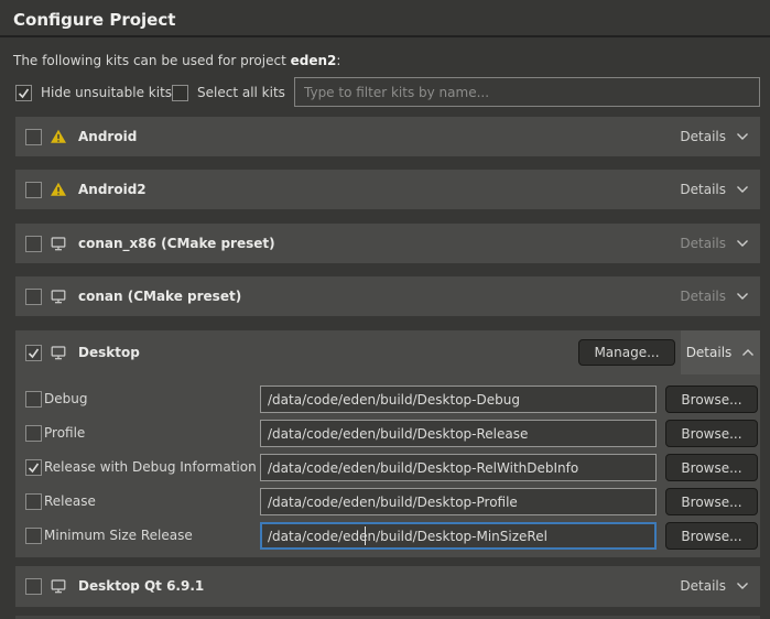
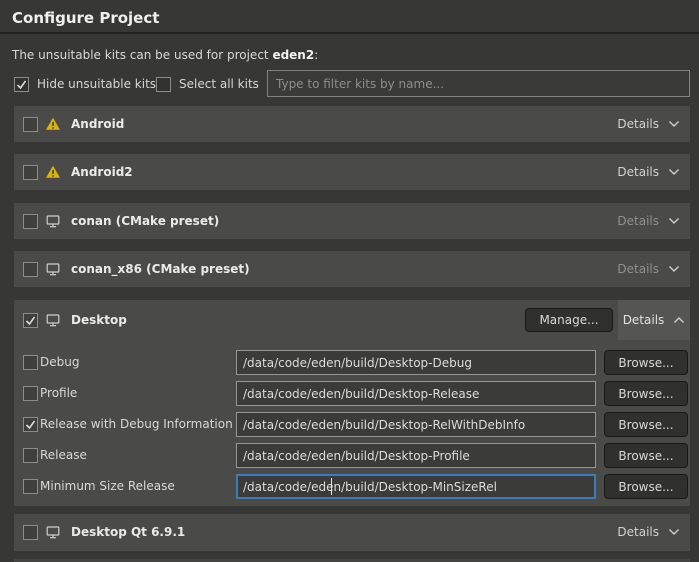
  Configure Project
- The following kits can be used for project eden2:
+ The unsuitable kits can be used for project eden2:
  Hide unsuitable kits
  Select all kits
  Type to filter kits by name...
  Android
  Details
  Android2
  Details
- conan_x86 (CMake preset)
+ conan (CMake preset)
  Details
- conan (CMake preset)
+ conan_x86 (CMake preset)
  Details
  Desktop
  Details
  Manage...
  Debug
  /data/code/eden/build/Desktop-Debug
  Browse...
  Profile
  /data/code/eden/build/Desktop-Release
  Browse...
  Release with Debug Information
  /data/code/eden/build/Desktop-RelWithDebInfo
  Browse...
  Release
  /data/code/eden/build/Desktop-Profile
  Browse...
  Minimum Size Release
  /data/code/eden/build/Desktop-MinSizeRel
  Browse...
  Desktop Qt 6.9.1
  Details
